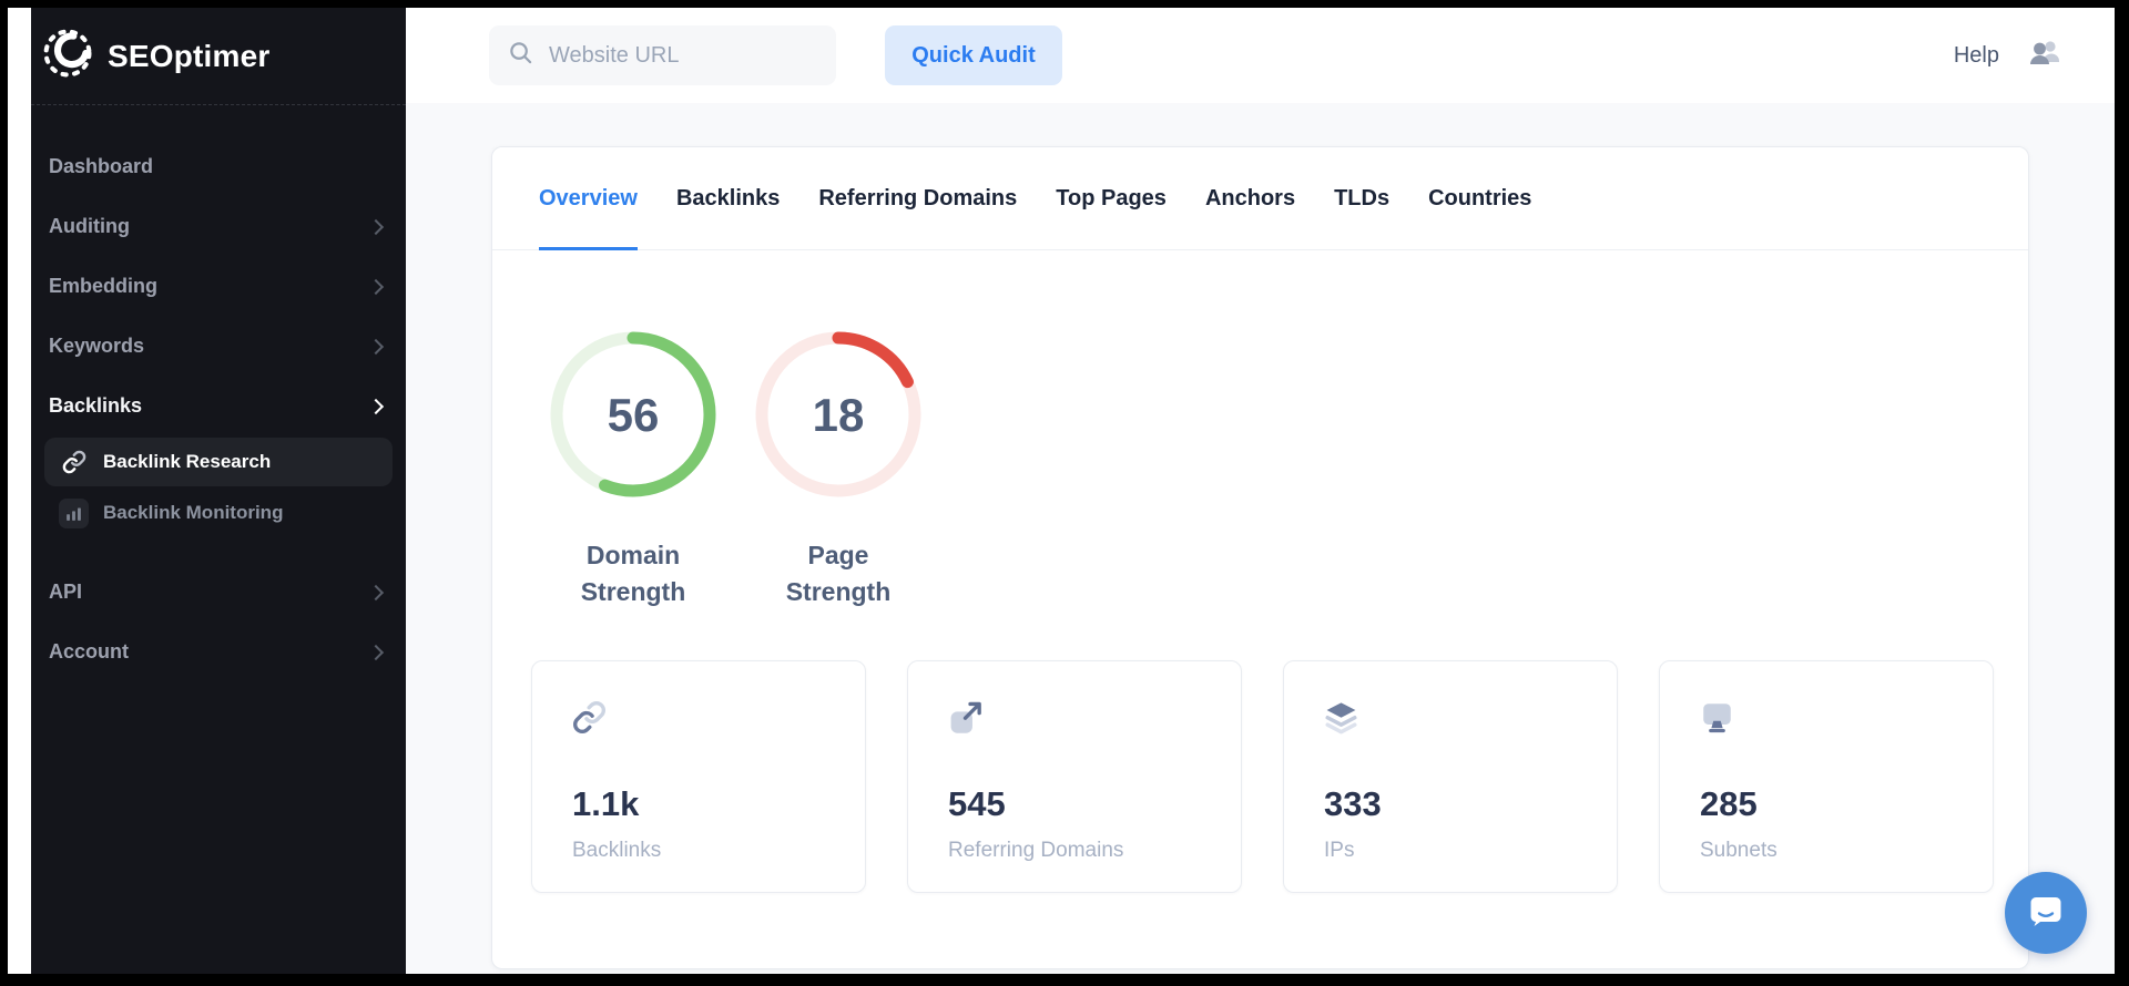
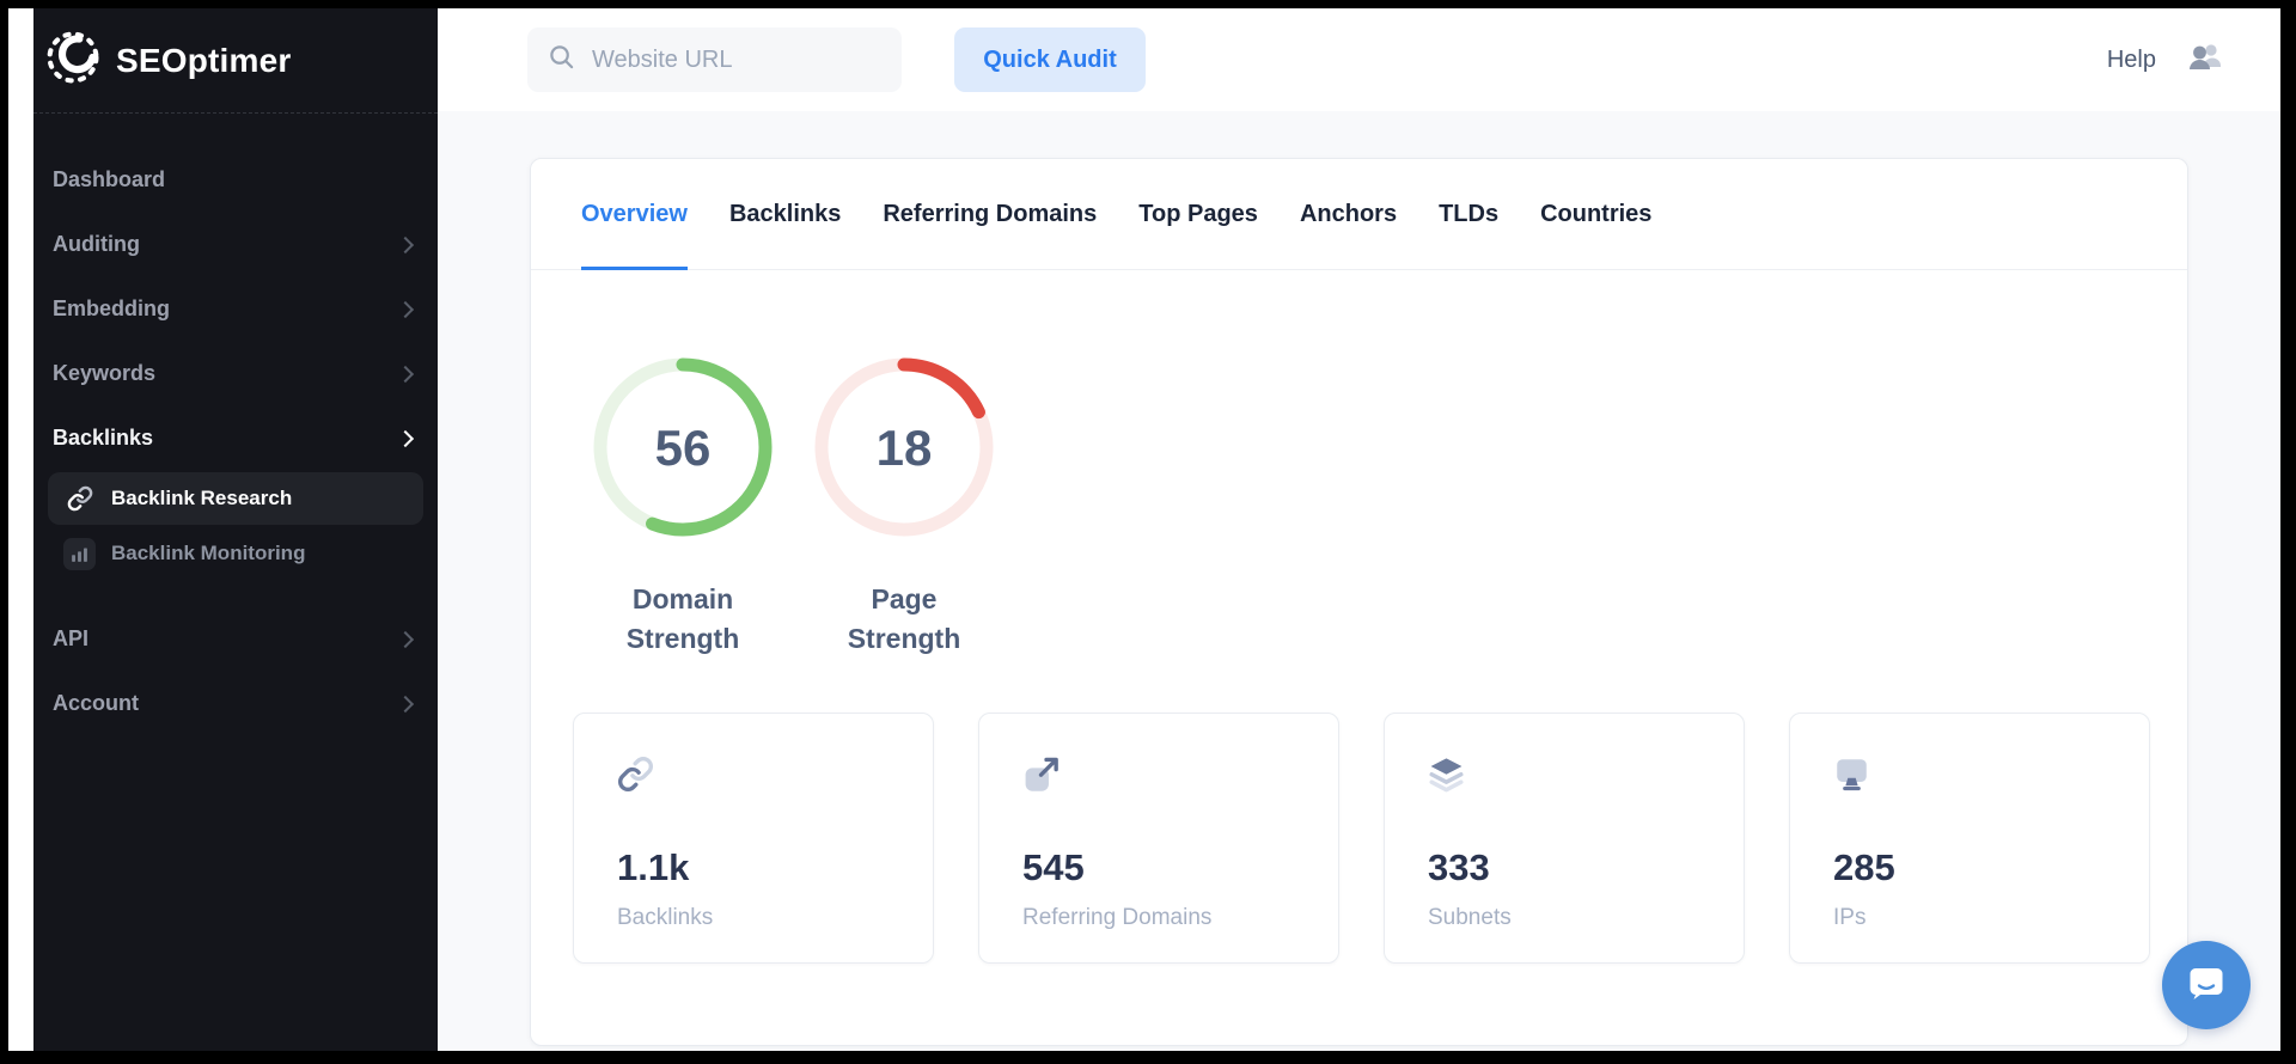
  SEOptimer
  Dashboard
  Auditing
  Embedding
  Keywords
  Backlinks
  Backlink Research
  Backlink Monitoring
  API
  Account
  Website URL
  Quick Audit
  Help
  Overview
  Backlinks
  Referring Domains
  Top Pages
  Anchors
  TLDs
  Countries
  56
  Domain Strength
  18
  Page Strength
  1.1k
  Backlinks
  545
  Referring Domains
  333
- IPs
+ Subnets
  285
- Subnets
+ IPs
